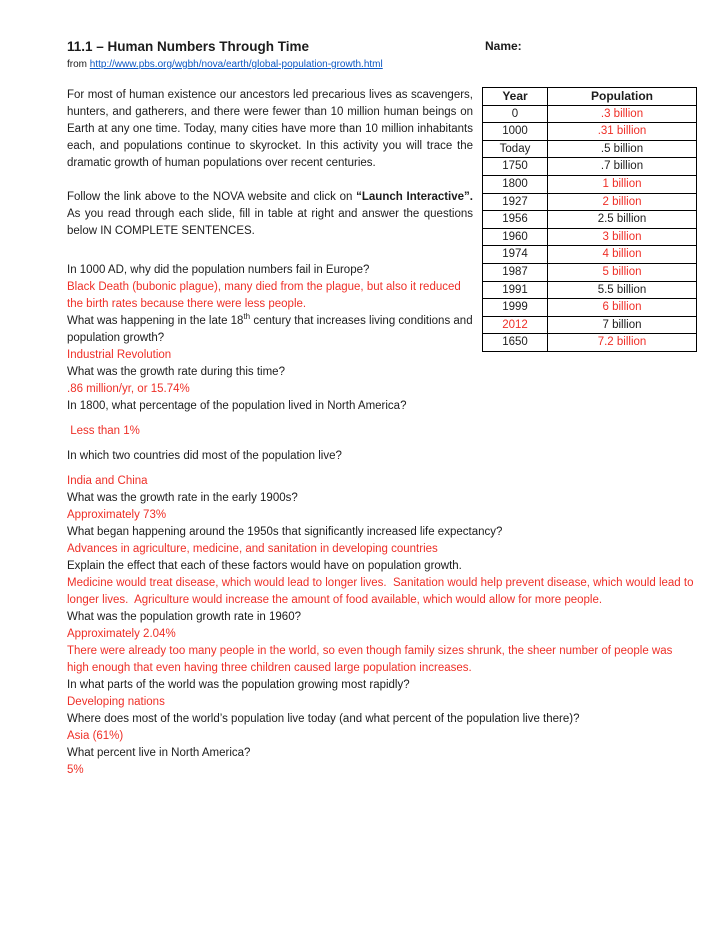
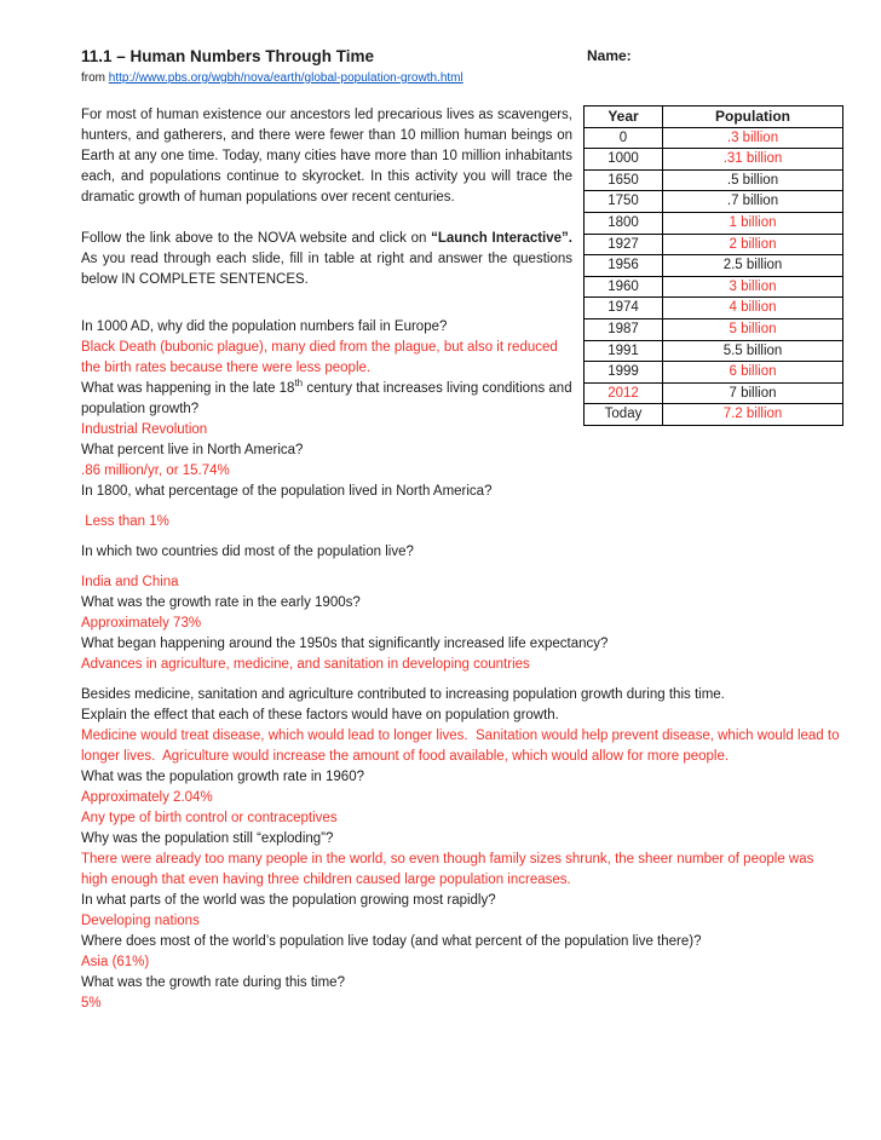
  11.1 – Human Numbers Through Time
  Name:
  from http://www.pbs.org/wgbh/nova/earth/global-population-growth.html
  Year	Population
  0	.3 billion
  1000	.31 billion
- Today	.5 billion
+ 1650	.5 billion
  1750	.7 billion
  1800	1 billion
  1927	2 billion
  1956	2.5 billion
  1960	3 billion
  1974	4 billion
  1987	5 billion
  1991	5.5 billion
  1999	6 billion
  2012	7 billion
- 1650	7.2 billion
+ Today	7.2 billion
  For most of human existence our ancestors led precarious lives as scavengers, hunters, and gatherers, and there were fewer than 10 million human beings on Earth at any one time. Today, many cities have more than 10 million inhabitants each, and populations continue to skyrocket. In this activity you will trace the dramatic growth of human populations over recent centuries.
  Follow the link above to the NOVA website and click on “Launch Interactive”. As you read through each slide, fill in table at right and answer the questions below IN COMPLETE SENTENCES.
  In 1000 AD, why did the population numbers fail in Europe?
  Black Death (bubonic plague), many died from the plague, but also it reduced the birth rates because there were less people.
  What was happening in the late 18th century that increases living conditions and population growth?
  Industrial Revolution
- What was the growth rate during this time?
+ What percent live in North America?
  .86 million/yr, or 15.74%
  In 1800, what percentage of the population lived in North America?
  Less than 1%
  In which two countries did most of the population live?
  India and China
  What was the growth rate in the early 1900s?
  Approximately 73%
  What began happening around the 1950s that significantly increased life expectancy?
  Advances in agriculture, medicine, and sanitation in developing countries
+ Besides medicine, sanitation and agriculture contributed to increasing population growth during this time.
  Explain the effect that each of these factors would have on population growth.
  Medicine would treat disease, which would lead to longer lives. Sanitation would help prevent disease, which would lead to longer lives. Agriculture would increase the amount of food available, which would allow for more people.
  What was the population growth rate in 1960?
  Approximately 2.04%
+ Any type of birth control or contraceptives
+ Why was the population still “exploding”?
  There were already too many people in the world, so even though family sizes shrunk, the sheer number of people was high enough that even having three children caused large population increases.
  In what parts of the world was the population growing most rapidly?
  Developing nations
  Where does most of the world’s population live today (and what percent of the population live there)?
  Asia (61%)
- What percent live in North America?
+ What was the growth rate during this time?
  5%
